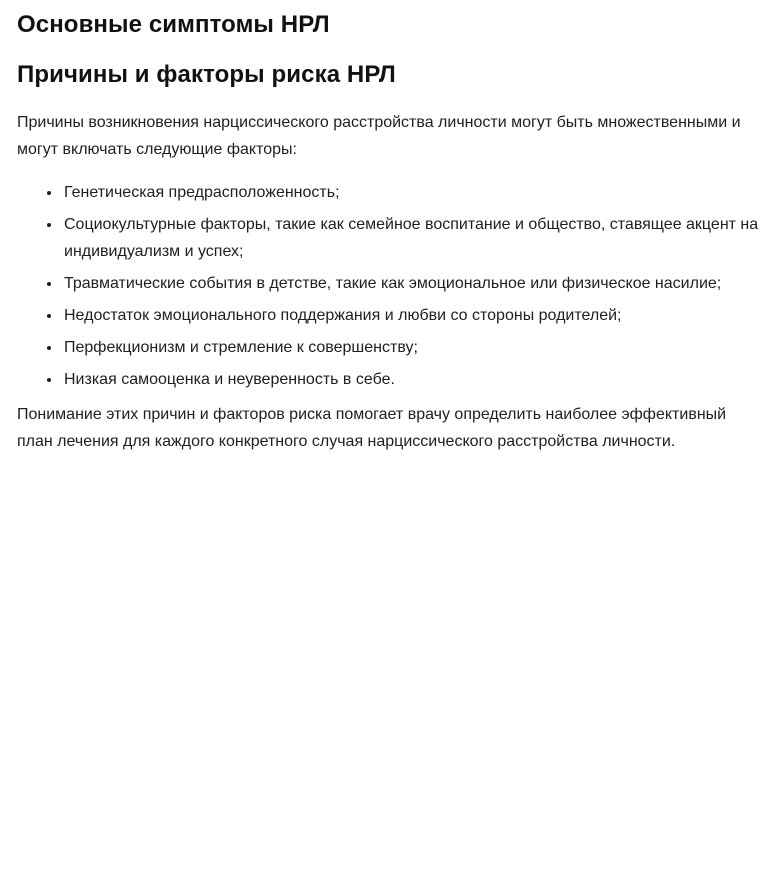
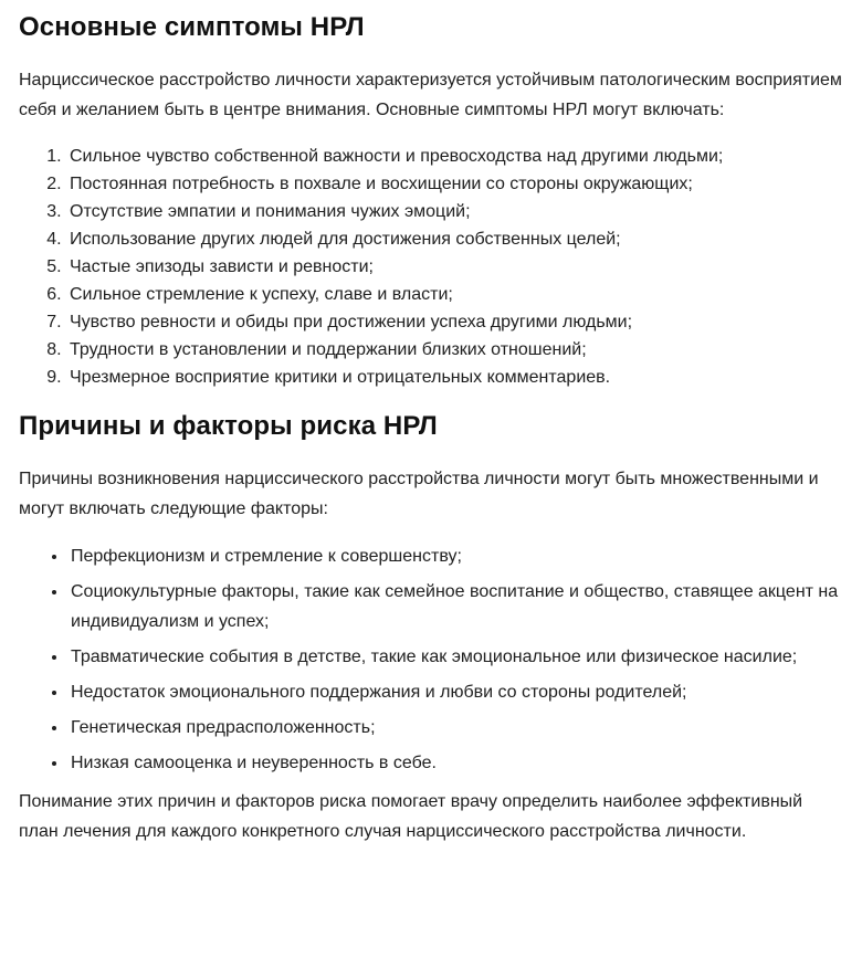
  Основные симптомы НРЛ
+ Нарциссическое расстройство личности характеризуется устойчивым патологическим восприятием себя и желанием быть в центре внимания. Основные симптомы НРЛ могут включать:
+ Сильное чувство собственной важности и превосходства над другими людьми;
+ Постоянная потребность в похвале и восхищении со стороны окружающих;
+ Отсутствие эмпатии и понимания чужих эмоций;
+ Использование других людей для достижения собственных целей;
+ Частые эпизоды зависти и ревности;
+ Сильное стремление к успеху, славе и власти;
+ Чувство ревности и обиды при достижении успеха другими людьми;
+ Трудности в установлении и поддержании близких отношений;
+ Чрезмерное восприятие критики и отрицательных комментариев.
  Причины и факторы риска НРЛ
  Причины возникновения нарциссического расстройства личности могут быть множественными и могут включать следующие факторы:
- Генетическая предрасположенность;
+ Перфекционизм и стремление к совершенству;
  Социокультурные факторы, такие как семейное воспитание и общество, ставящее акцент на индивидуализм и успех;
  Травматические события в детстве, такие как эмоциональное или физическое насилие;
  Недостаток эмоционального поддержания и любви со стороны родителей;
- Перфекционизм и стремление к совершенству;
+ Генетическая предрасположенность;
  Низкая самооценка и неуверенность в себе.
  Понимание этих причин и факторов риска помогает врачу определить наиболее эффективный план лечения для каждого конкретного случая нарциссического расстройства личности.
